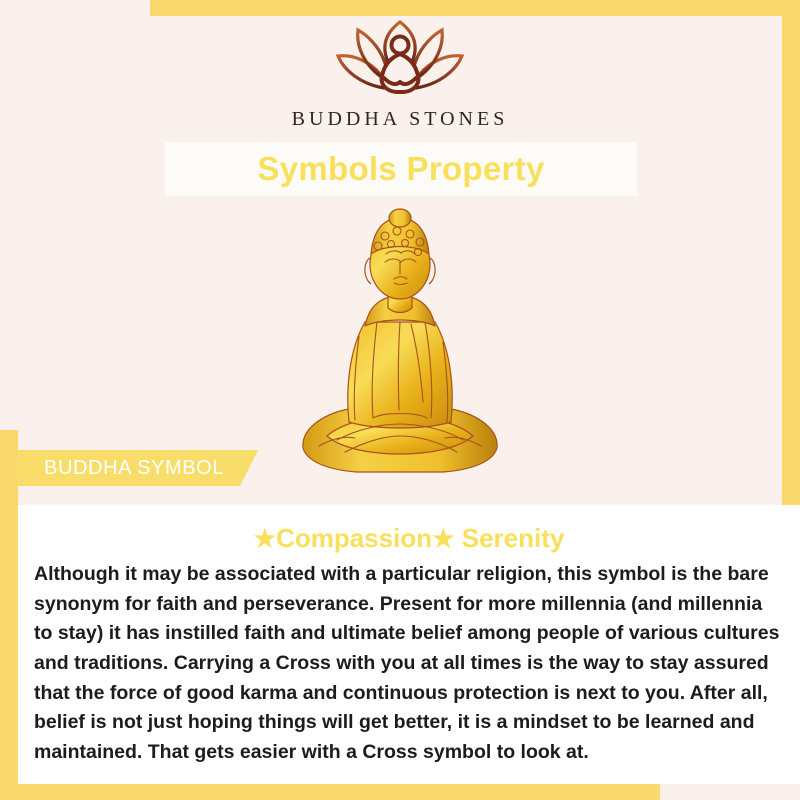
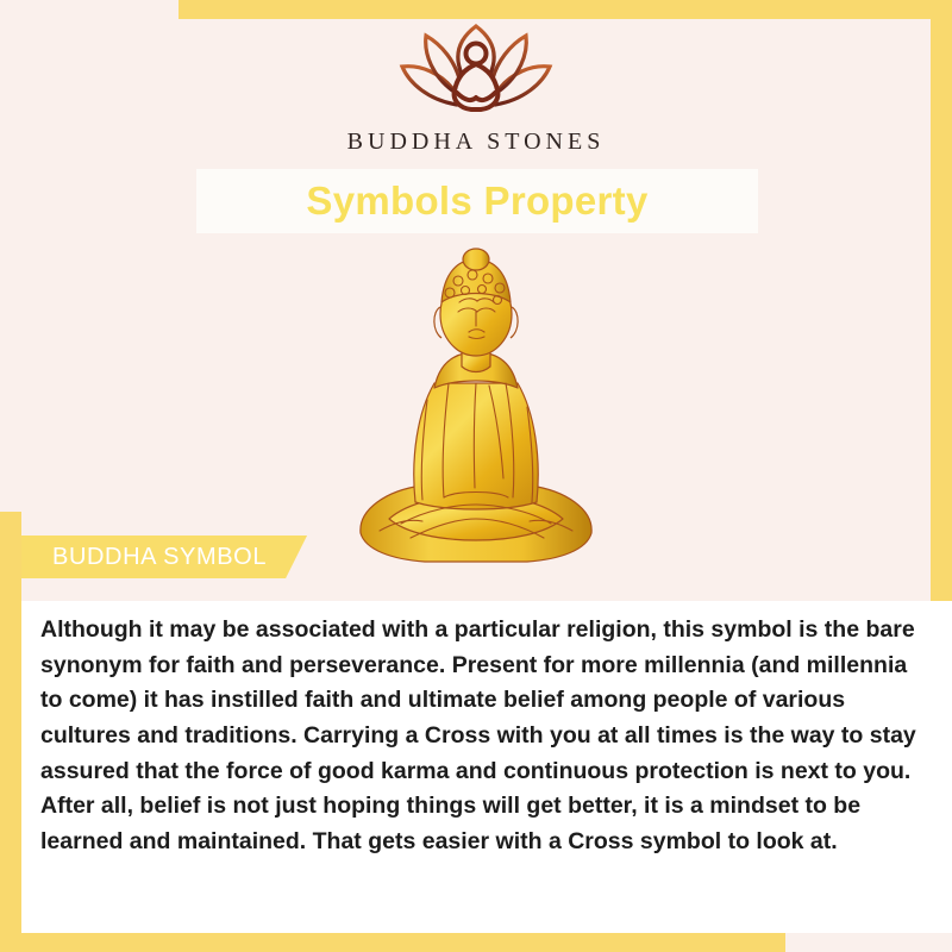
  BUDDHA STONES
  Symbols Property
  BUDDHA SYMBOL
- ★Compassion★ Serenity
- Although it may be associated with a particular religion, this symbol is the bare synonym for faith and perseverance. Present for more millennia (and millennia to stay) it has instilled faith and ultimate belief among people of various cultures and traditions. Carrying a Cross with you at all times is the way to stay assured that the force of good karma and continuous protection is next to you. After all, belief is not just hoping things will get better, it is a mindset to be learned and maintained. That gets easier with a Cross symbol to look at.
+ Although it may be associated with a particular religion, this symbol is the bare synonym for faith and perseverance. Present for more millennia (and millennia to come) it has instilled faith and ultimate belief among people of various cultures and traditions. Carrying a Cross with you at all times is the way to stay assured that the force of good karma and continuous protection is next to you. After all, belief is not just hoping things will get better, it is a mindset to be learned and maintained. That gets easier with a Cross symbol to look at.
